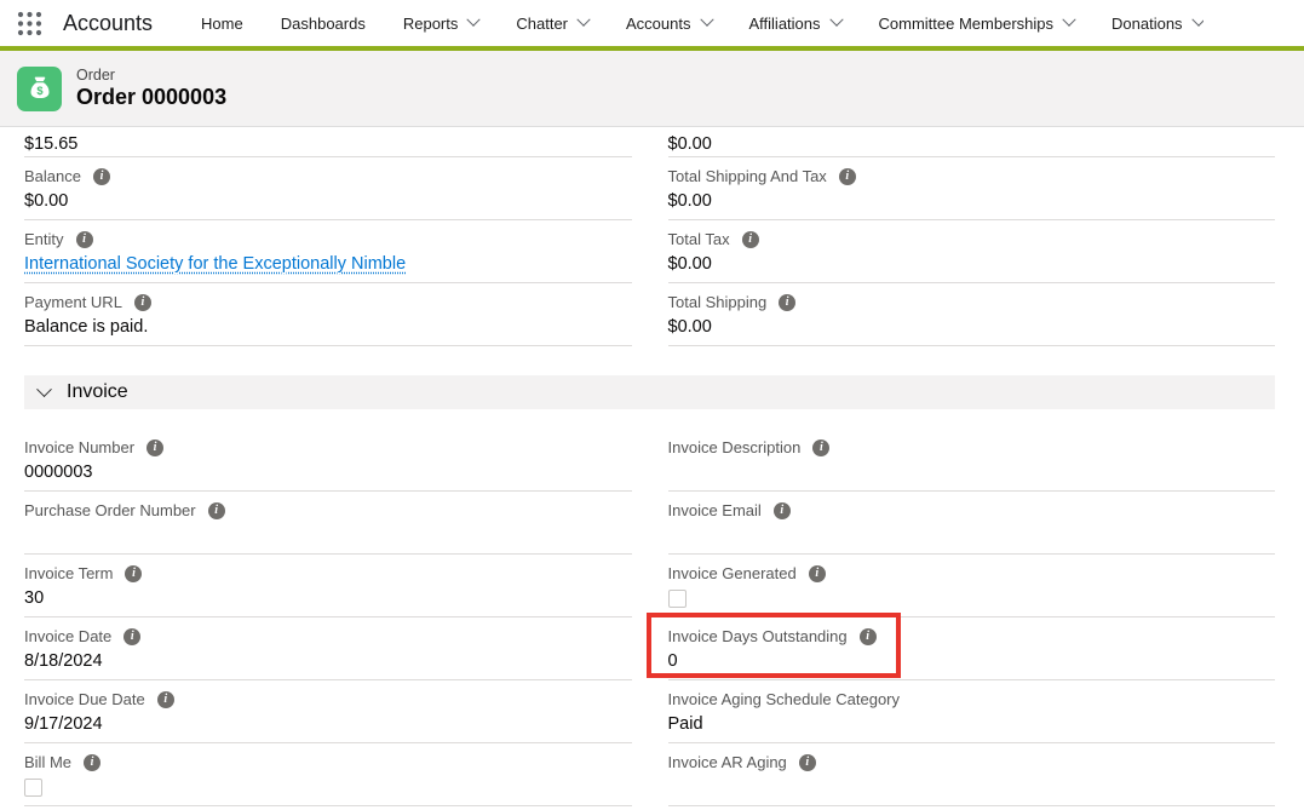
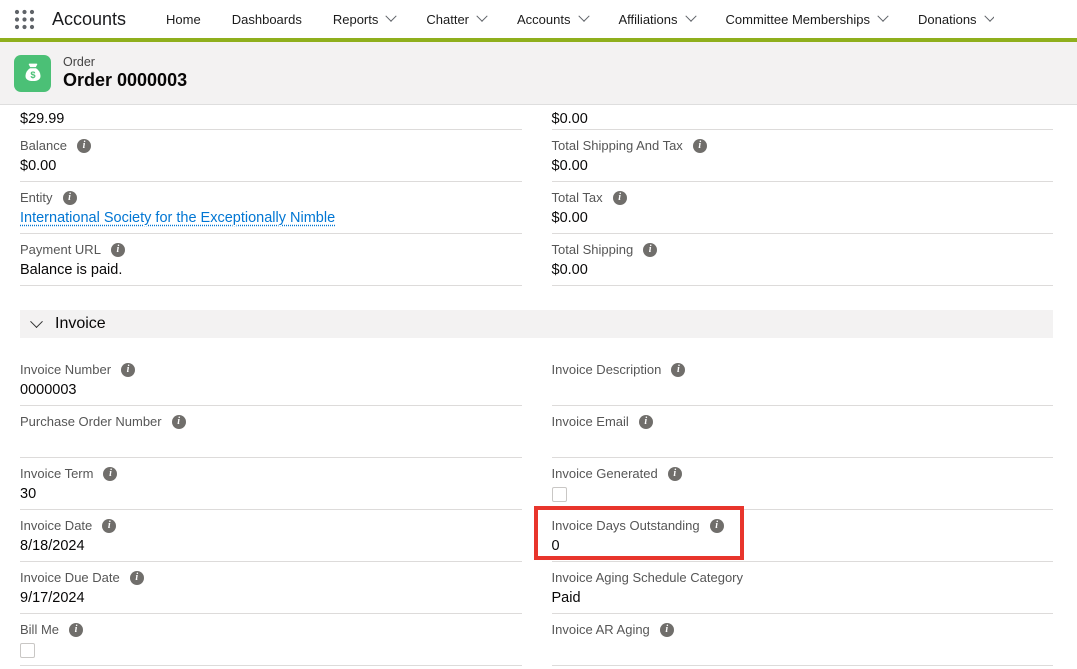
  Accounts
  Home
  Dashboards
  Reports
  Chatter
  Accounts
  Affiliations
  Committee Memberships
  Donations
  $
  Order
  Order 0000003
- $15.65
+ $29.99
  Balance
  i
  $0.00
  Entity
  i
  International Society for the Exceptionally Nimble
  Payment URL
  i
  Balance is paid.
  $0.00
  Total Shipping And Tax
  i
  $0.00
  Total Tax
  i
  $0.00
  Total Shipping
  i
  $0.00
  Invoice
  Invoice Number
  i
  0000003
  Purchase Order Number
  i
  Invoice Term
  i
  30
  Invoice Date
  i
  8/18/2024
  Invoice Due Date
  i
  9/17/2024
  Bill Me
  i
  Invoice Description
  i
  Invoice Email
  i
  Invoice Generated
  i
  Invoice Days Outstanding
  i
  0
  Invoice Aging Schedule Category
  Paid
  Invoice AR Aging
  i
